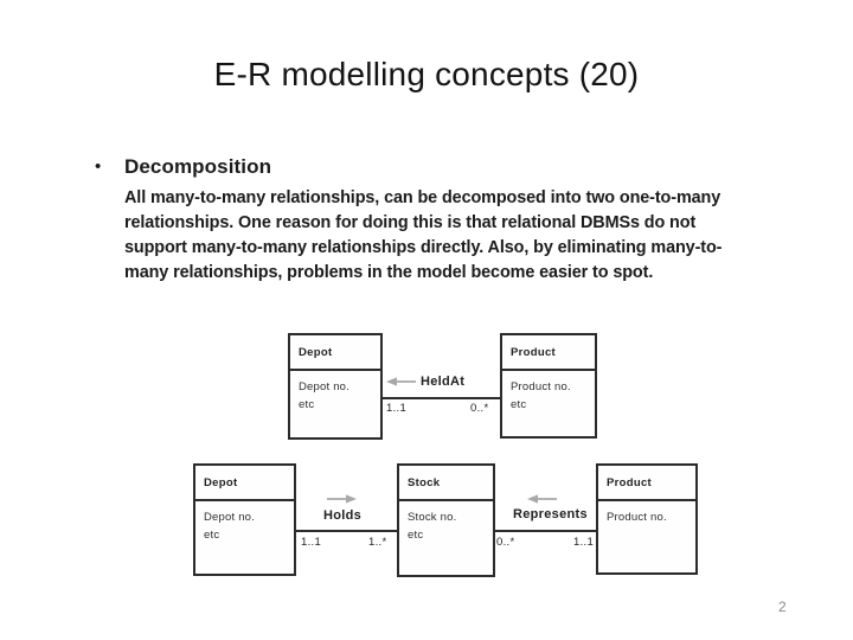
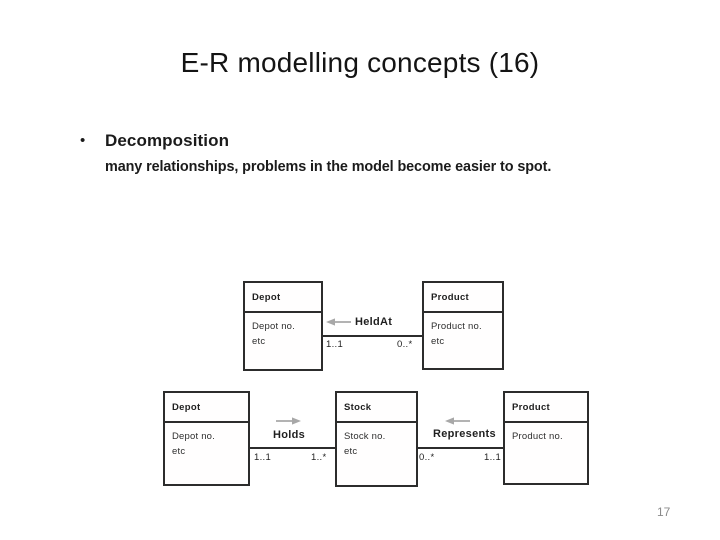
- E-R modelling concepts (20)
+ E-R modelling concepts (16)
  •
  Decomposition
- All many-to-many relationships, can be decomposed into two one-to-many
- relationships. One reason for doing this is that relational DBMSs do not
- support many-to-many relationships directly. Also, by eliminating many-to-
  many relationships, problems in the model become easier to spot.
  Depot
  Depot no.
  etc
  Product
  Product no.
  etc
  HeldAt
  1..1
  0..*
  Depot
  Depot no.
  etc
  Stock
  Stock no.
  etc
  Product
  Product no.
  Holds
  1..1
  1..*
  Represents
  0..*
  1..1
- 2
+ 17
